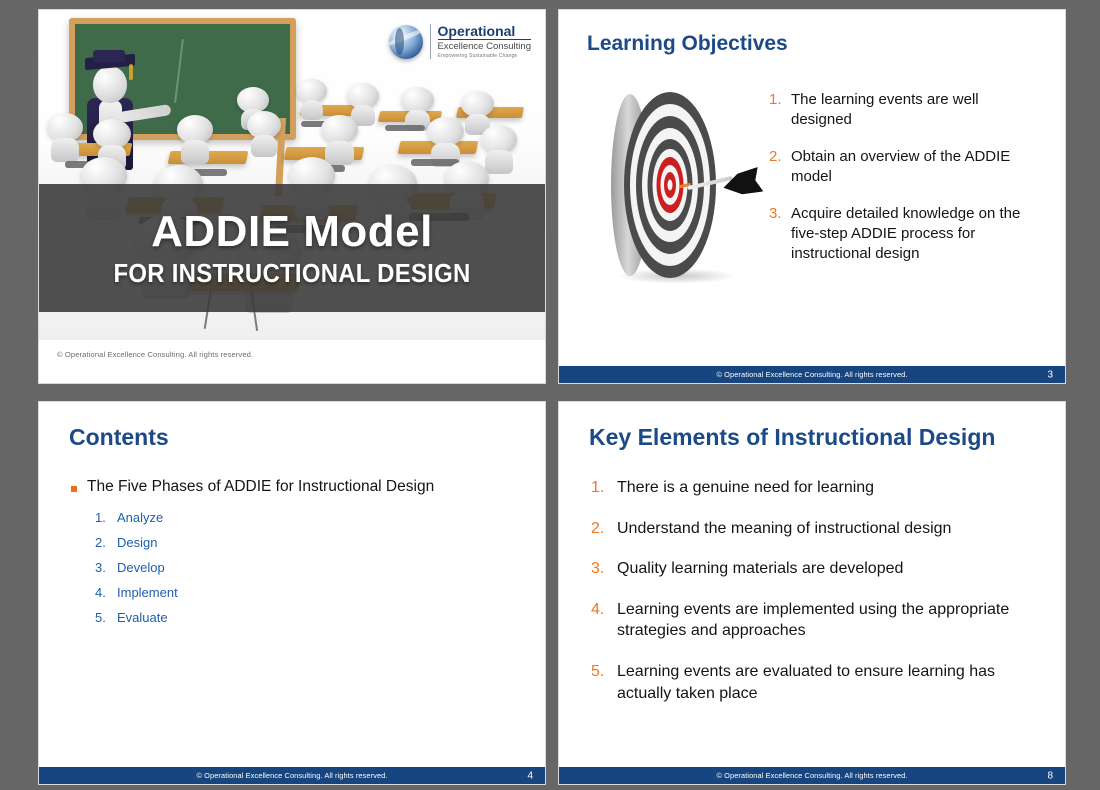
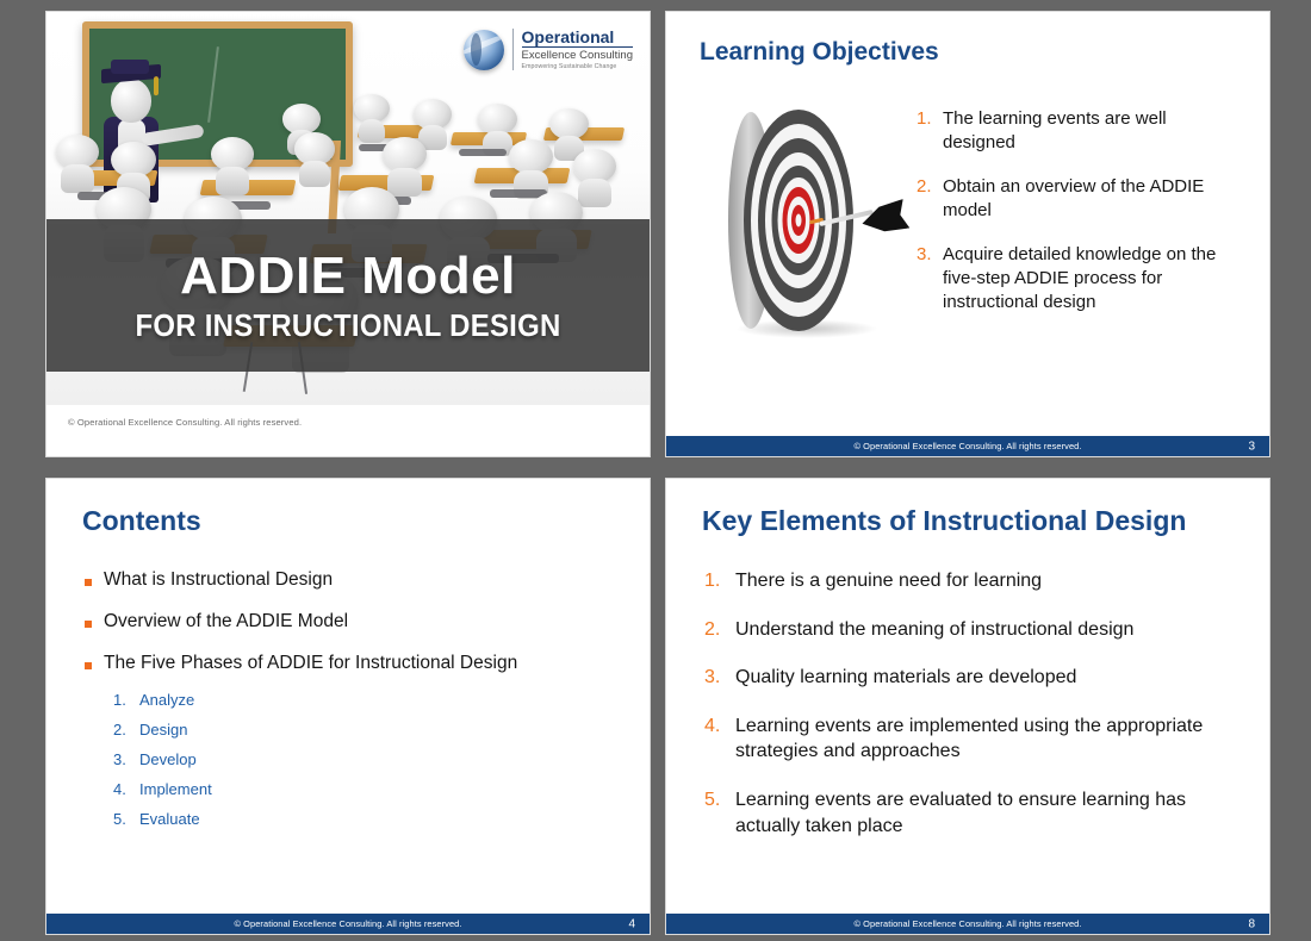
  Operational
  Excellence Consulting
  ADDIE Model
  FOR INSTRUCTIONAL DESIGN
  © Operational Excellence Consulting. All rights reserved.
  Learning Objectives
  1.
  The learning events are well designed
  2.
  Obtain an overview of the ADDIE model
  3.
  Acquire detailed knowledge on the five-step ADDIE process for instructional design
  © Operational Excellence Consulting. All rights reserved.
  3
  Contents
+ What is Instructional Design
+ Overview of the ADDIE Model
  The Five Phases of ADDIE for Instructional Design
  1.
  Analyze
  2.
  Design
  3.
  Develop
  4.
  Implement
  5.
  Evaluate
  © Operational Excellence Consulting. All rights reserved.
  4
  Key Elements of Instructional Design
  1.
  There is a genuine need for learning
  2.
  Understand the meaning of instructional design
  3.
  Quality learning materials are developed
  4.
  Learning events are implemented using the appropriate strategies and approaches
  5.
  Learning events are evaluated to ensure learning has actually taken place
  © Operational Excellence Consulting. All rights reserved.
  8
